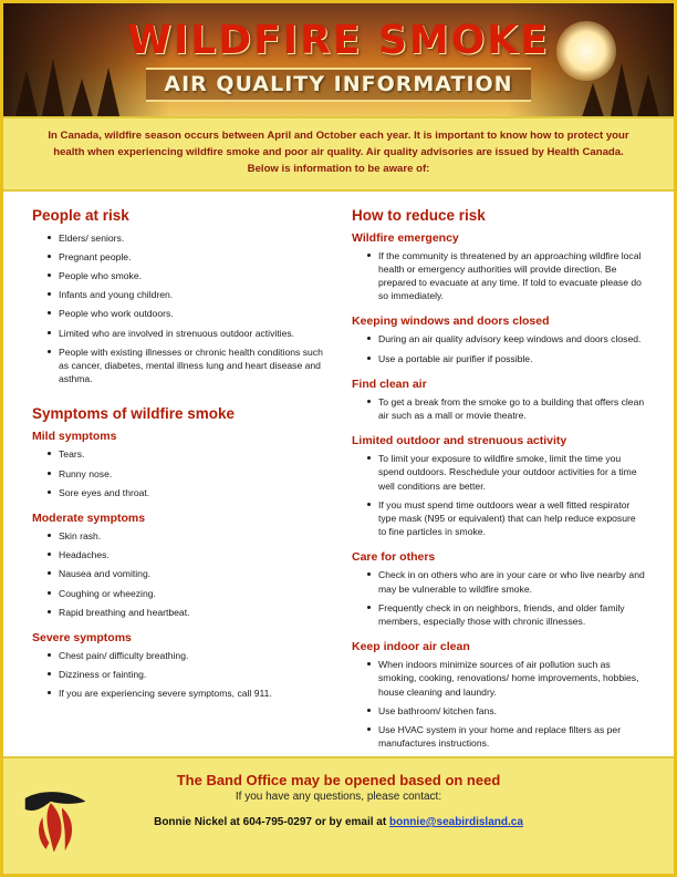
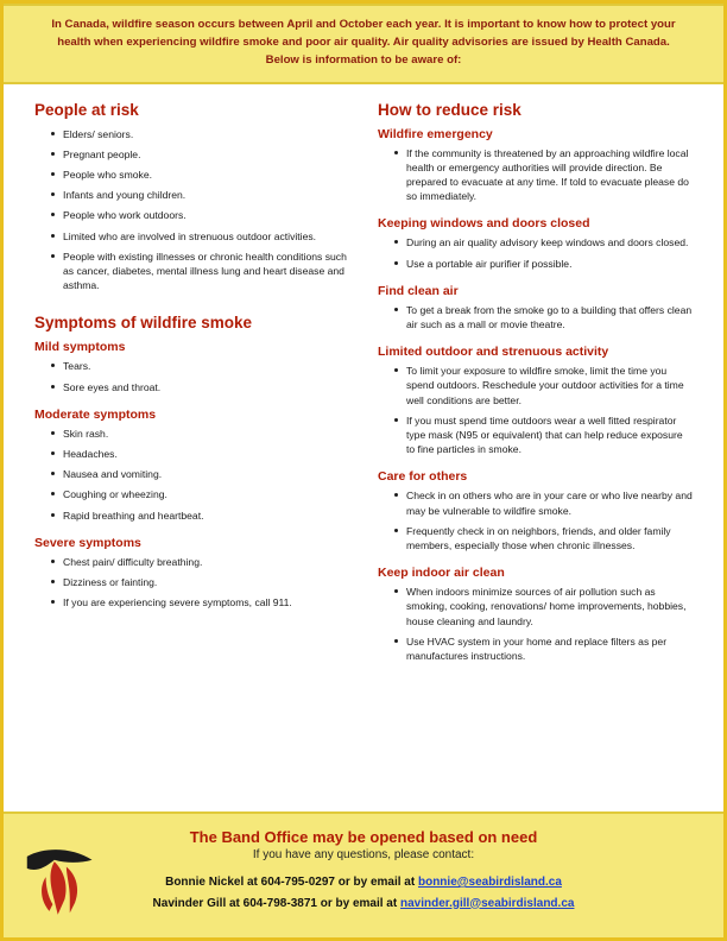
- WILDFIRE SMOKE
- AIR QUALITY INFORMATION
  In Canada, wildfire season occurs between April and October each year. It is important to know how to protect your health when experiencing wildfire smoke and poor air quality. Air quality advisories are issued by Health Canada. Below is information to be aware of:
  People at risk
  Elders/ seniors.
  Pregnant people.
  People who smoke.
  Infants and young children.
  People who work outdoors.
  Limited who are involved in strenuous outdoor activities.
  People with existing illnesses or chronic health conditions such as cancer, diabetes, mental illness lung and heart disease and asthma.
  Symptoms of wildfire smoke
  Mild symptoms
  Tears.
- Runny nose.
  Sore eyes and throat.
  Moderate symptoms
  Skin rash.
  Headaches.
  Nausea and vomiting.
  Coughing or wheezing.
  Rapid breathing and heartbeat.
  Severe symptoms
  Chest pain/ difficulty breathing.
  Dizziness or fainting.
  If you are experiencing severe symptoms, call 911.
  How to reduce risk
  Wildfire emergency
  If the community is threatened by an approaching wildfire local health or emergency authorities will provide direction. Be prepared to evacuate at any time. If told to evacuate please do so immediately.
  Keeping windows and doors closed
  During an air quality advisory keep windows and doors closed.
  Use a portable air purifier if possible.
  Find clean air
  To get a break from the smoke go to a building that offers clean air such as a mall or movie theatre.
  Limited outdoor and strenuous activity
  To limit your exposure to wildfire smoke, limit the time you spend outdoors. Reschedule your outdoor activities for a time well conditions are better.
  If you must spend time outdoors wear a well fitted respirator type mask (N95 or equivalent) that can help reduce exposure to fine particles in smoke.
  Care for others
  Check in on others who are in your care or who live nearby and may be vulnerable to wildfire smoke.
- Frequently check in on neighbors, friends, and older family members, especially those with chronic illnesses.
+ Frequently check in on neighbors, friends, and older family members, especially those when chronic illnesses.
  Keep indoor air clean
  When indoors minimize sources of air pollution such as smoking, cooking, renovations/ home improvements, hobbies, house cleaning and laundry.
- Use bathroom/ kitchen fans.
  Use HVAC system in your home and replace filters as per manufactures instructions.
  The Band Office may be opened based on need
  If you have any questions, please contact:
  Bonnie Nickel at 604-795-0297 or by email at bonnie@seabirdisland.ca
+ Navinder Gill at 604-798-3871 or by email at navinder.gill@seabirdisland.ca
